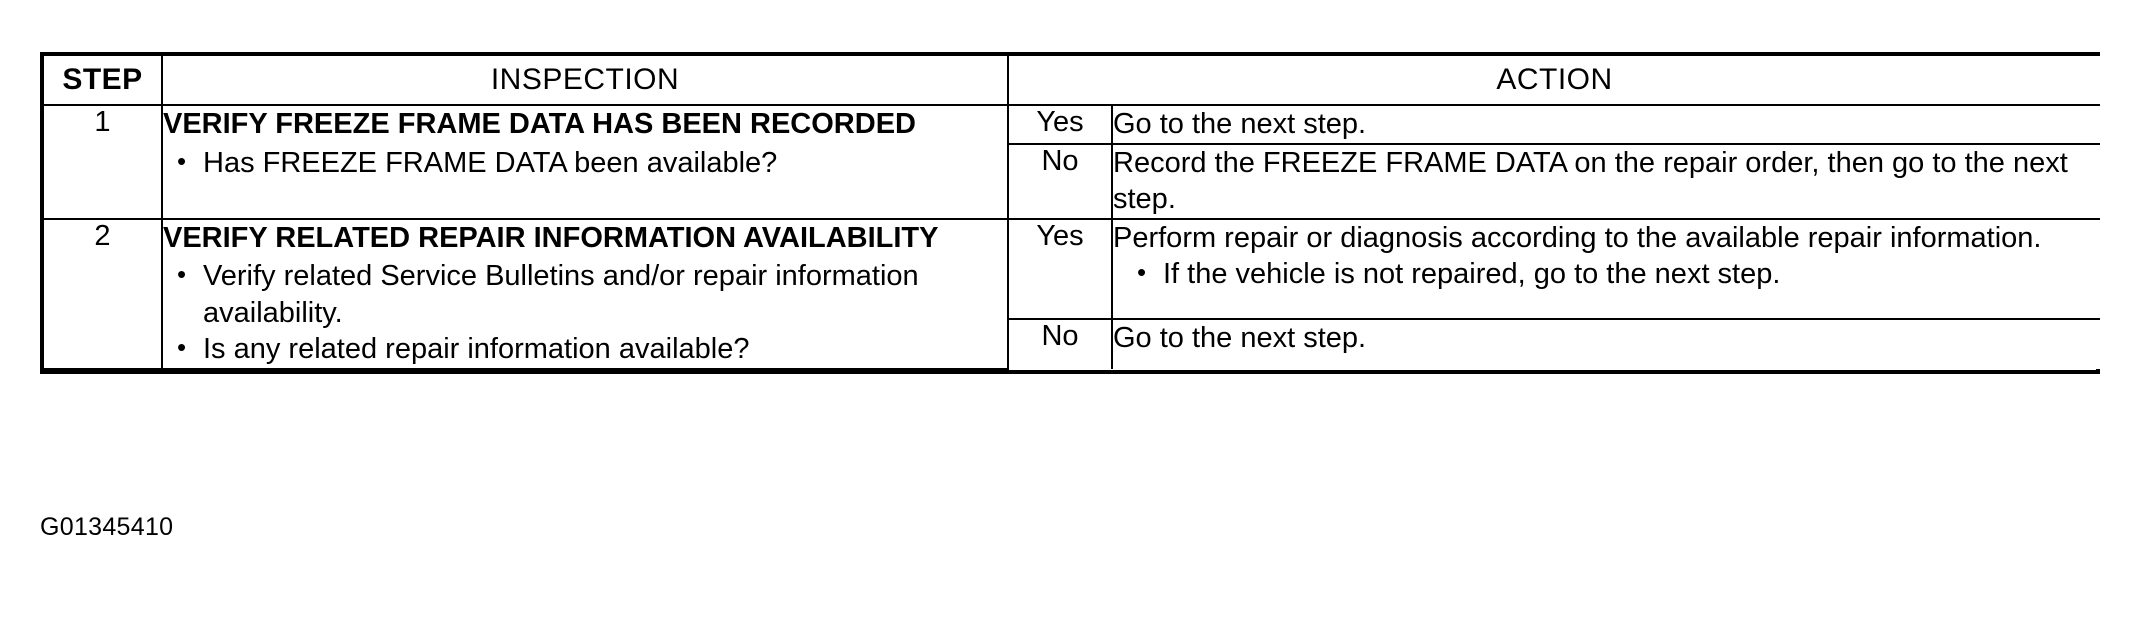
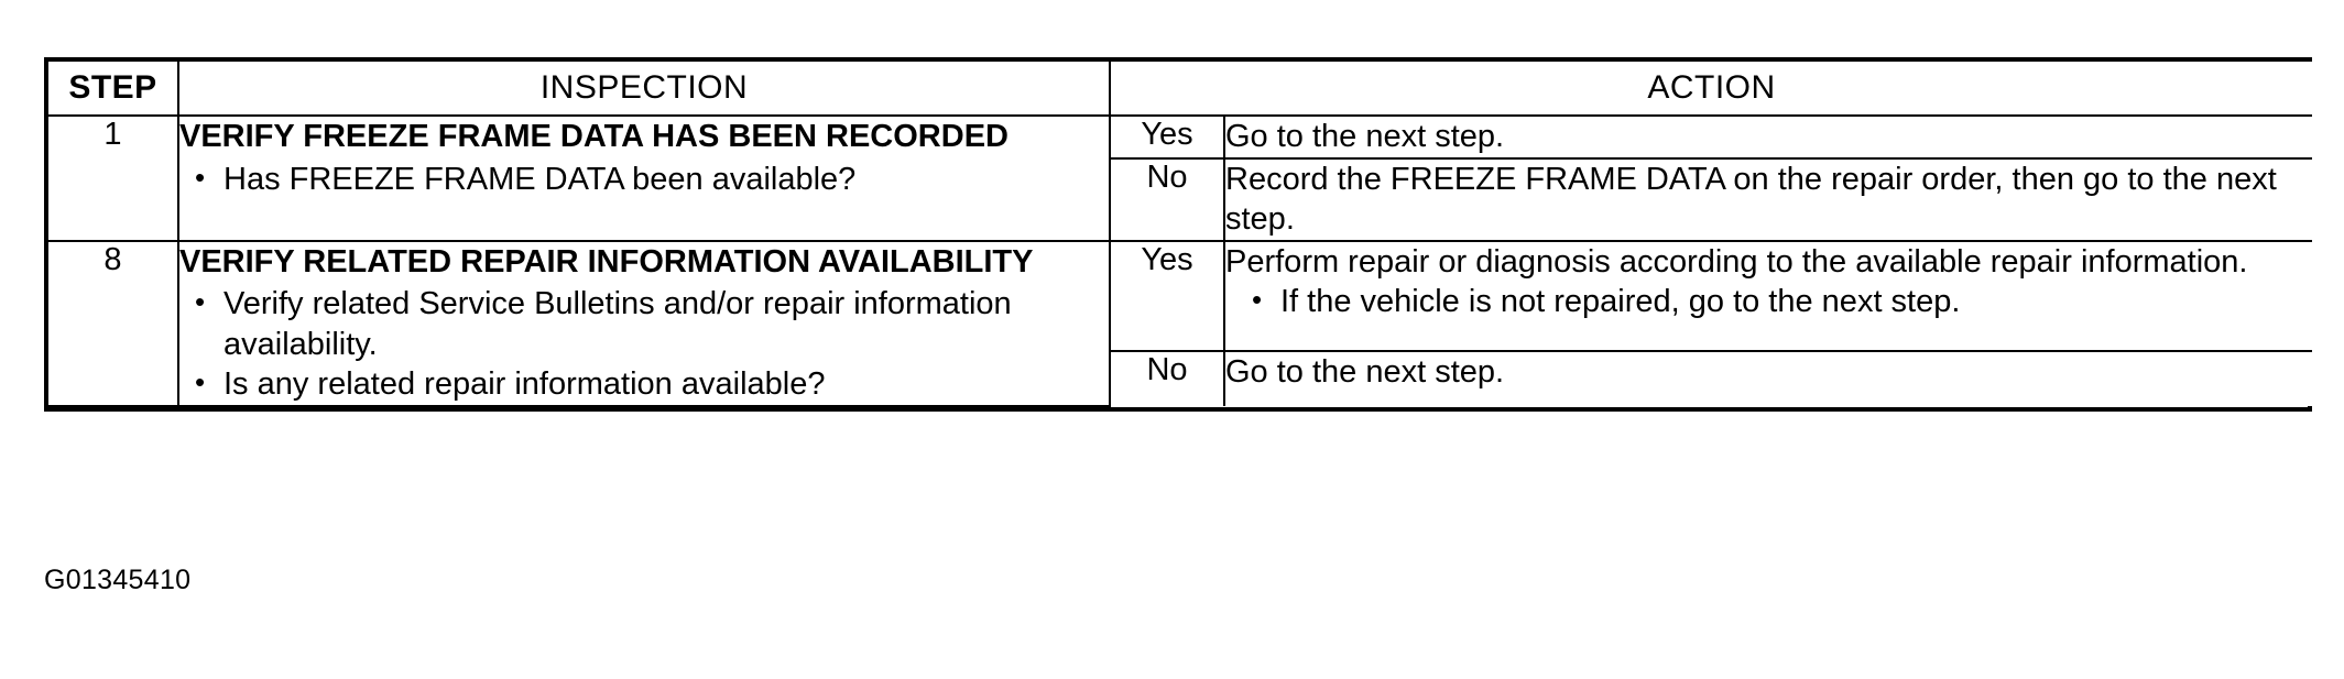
  STEP	INSPECTION	ACTION
  1	VERIFY FREEZE FRAME DATA HAS BEEN RECORDED Has FREEZE FRAME DATA been available?	Yes	Go to the next step.
  No	Record the FREEZE FRAME DATA on the repair order, then go to the next step.
- 2	VERIFY RELATED REPAIR INFORMATION AVAILABILITY Verify related Service Bulletins and/or repair information availability. Is any related repair information available?	Yes	Perform repair or diagnosis according to the available repair information. If the vehicle is not repaired, go to the next step.
+ 8	VERIFY RELATED REPAIR INFORMATION AVAILABILITY Verify related Service Bulletins and/or repair information availability. Is any related repair information available?	Yes	Perform repair or diagnosis according to the available repair information. If the vehicle is not repaired, go to the next step.
  No	Go to the next step.
  G01345410
